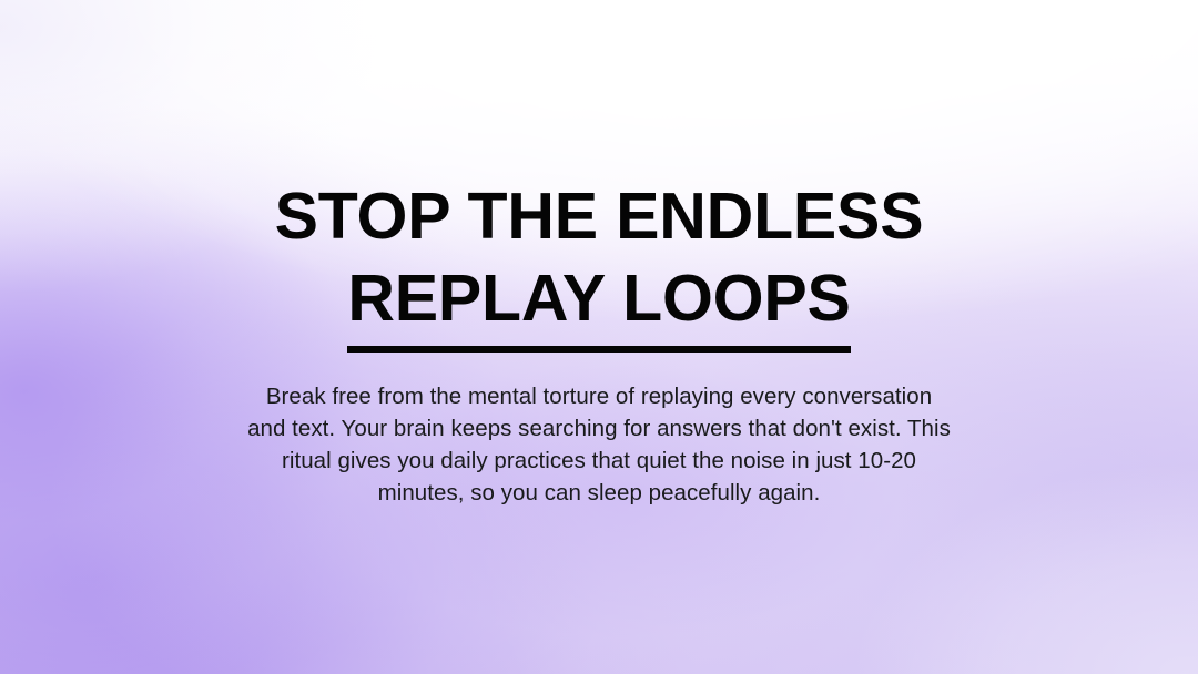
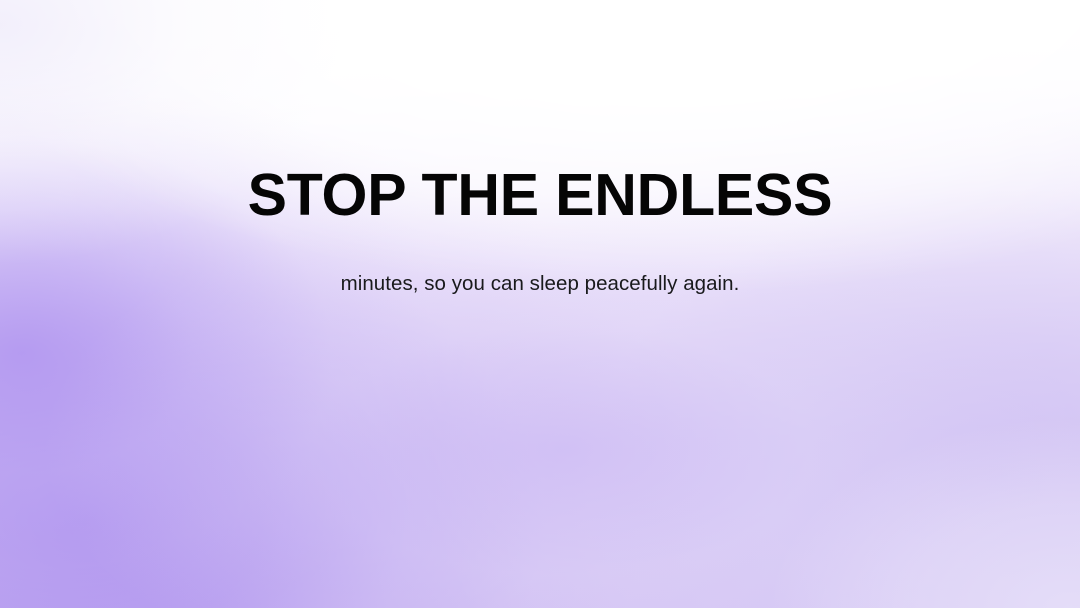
  STOP THE ENDLESS
- REPLAY LOOPS
- Break free from the mental torture of replaying every conversation
- and text. Your brain keeps searching for answers that don't exist. This
- ritual gives you daily practices that quiet the noise in just 10-20
  minutes, so you can sleep peacefully again.
